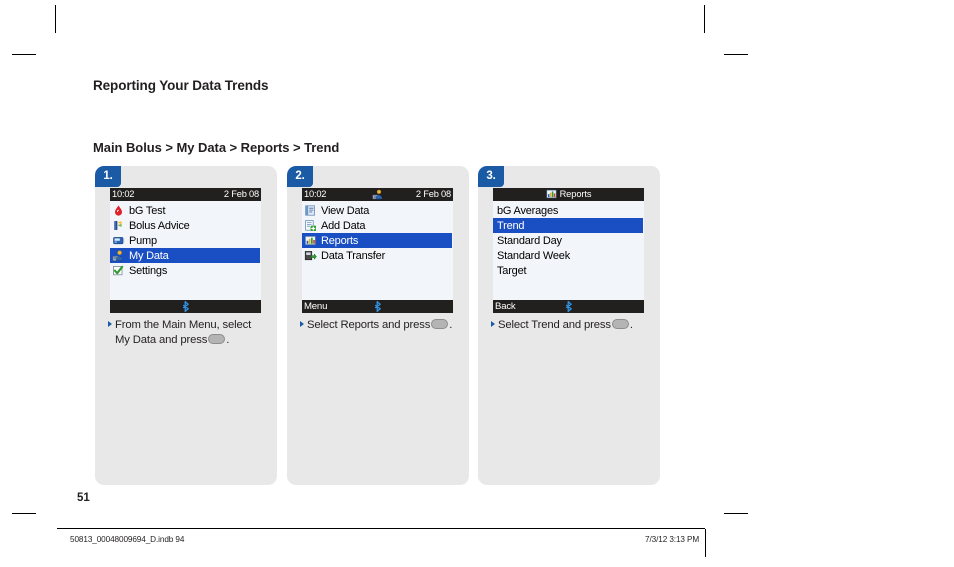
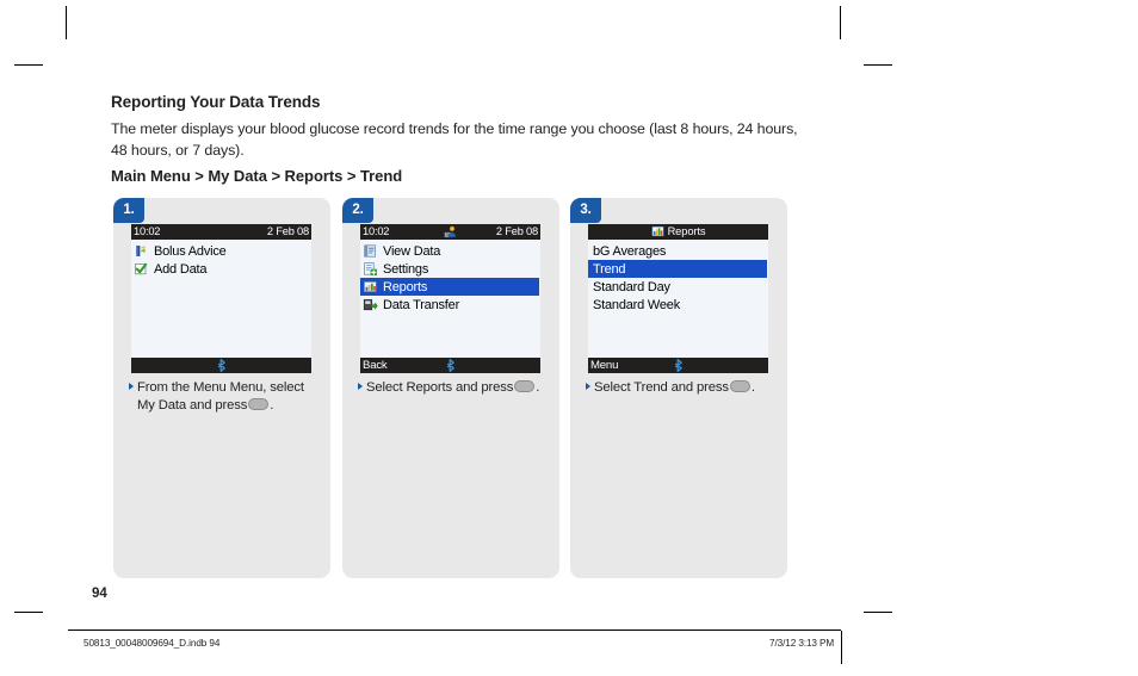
  Reporting Your Data Trends
+ The meter displays your blood glucose record trends for the time range you choose (last 8 hours, 24 hours, 48 hours, or 7 days).
- Main Bolus > My Data > Reports > Trend
+ Main Menu > My Data > Reports > Trend
  1.
  10:02
  2 Feb 08
- bG Test
  Bolus Advice
- Pump
- My Data
- Settings
+ Add Data
- From the Main Menu, select
+ From the Menu Menu, select
  My Data and press .
  2.
  10:02
  2 Feb 08
  View Data
- Add Data
+ Settings
  Reports
  Data Transfer
- Menu
+ Back
  Select Reports and press .
  3.
  Reports
  bG Averages
  Trend
  Standard Day
  Standard Week
- Target
- Back
+ Menu
  Select Trend and press .
- 51
+ 94
  50813_00048009694_D.indb 94
  7/3/12 3:13 PM
